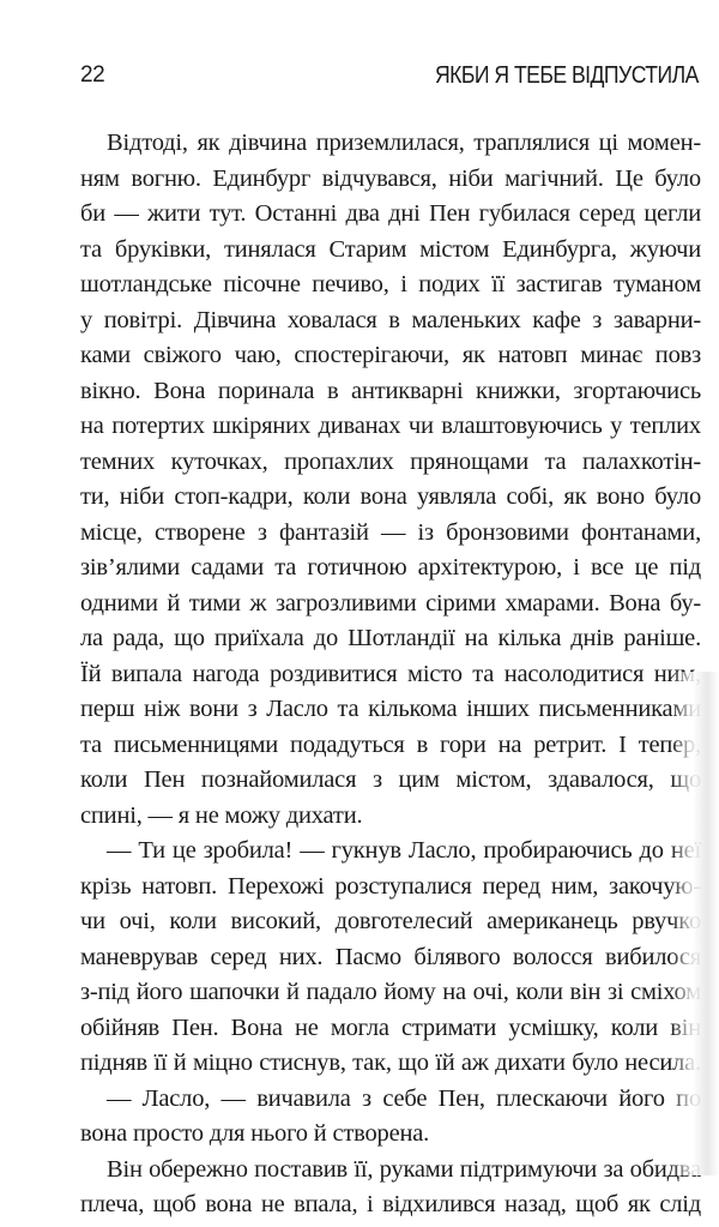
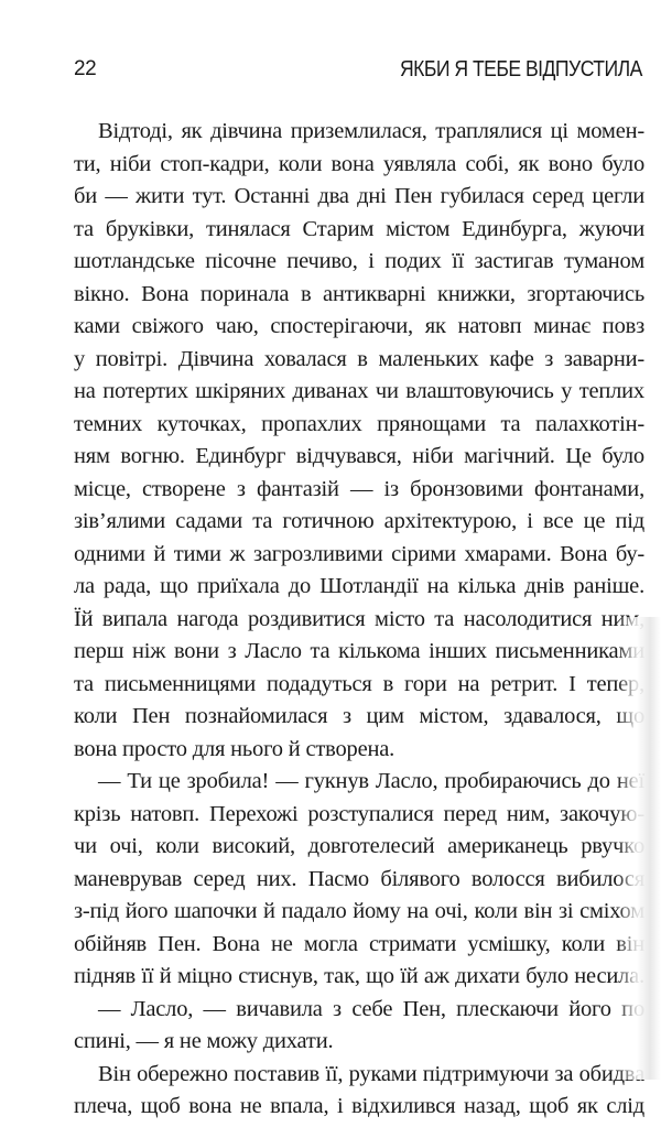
  22
  ЯКБИ Я ТЕБЕ ВІДПУСТИЛА
  Відтоді, як дівчина приземлилася, траплялися ці момен-
- ням вогню. Единбург відчувався, ніби магічний. Це було
+ ти, ніби стоп-кадри, коли вона уявляла собі, як воно було
  би — жити тут. Останні два дні Пен губилася серед цегли
  та бруківки, тинялася Старим містом Единбурга, жуючи
  шотландське пісочне печиво, і подих її застигав туманом
- у повітрі. Дівчина ховалася в маленьких кафе з заварни-
+ вікно. Вона поринала в антикварні книжки, згортаючись
  ками свіжого чаю, спостерігаючи, як натовп минає повз
- вікно. Вона поринала в антикварні книжки, згортаючись
+ у повітрі. Дівчина ховалася в маленьких кафе з заварни-
  на потертих шкіряних диванах чи влаштовуючись у теплих
  темних куточках, пропахлих прянощами та палахкотін-
- ти, ніби стоп-кадри, коли вона уявляла собі, як воно було
+ ням вогню. Единбург відчувався, ніби магічний. Це було
  місце, створене з фантазій — із бронзовими фонтанами,
  зів’ялими садами та готичною архітектурою, і все це під
  одними й тими ж загрозливими сірими хмарами. Вона бу-
  ла рада, що приїхала до Шотландії на кілька днів раніше.
  Їй випала нагода роздивитися місто та насолодитися н
  перш ніж вони з Ласло та кількома інших письменника
  та письменницями подадуться в гори на ретрит. І теп
  коли Пен познайомилася з цим містом, здавалося,
- спині, — я не можу дихати.
+ вона просто для нього й створена.
  — Ти це зробила! — гукнув Ласло, пробираючись до
  крізь натовп. Перехожі розступалися перед ним, закочу
  чи очі, коли високий, довготелесий американець рву
  маневрував серед них. Пасмо білявого волосся вибил
  з-під його шапочки й падало йому на очі, коли він зі сміх
  обійняв Пен. Вона не могла стримати усмішку, коли
  підняв її й міцно стиснув, так, що їй аж дихати було неси
  — Ласло, — вичавила з себе Пен, плескаючи його
- вона просто для нього й створена.
+ спині, — я не можу дихати.
  Він обережно поставив її, руками підтримуючи за оби
  плеча, щоб вона не впала, і відхилився назад, щоб як слід
